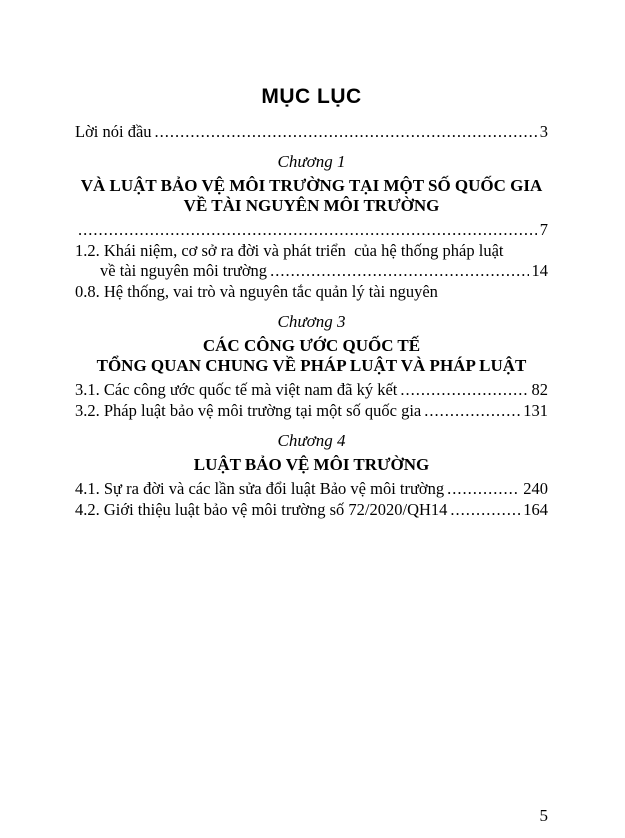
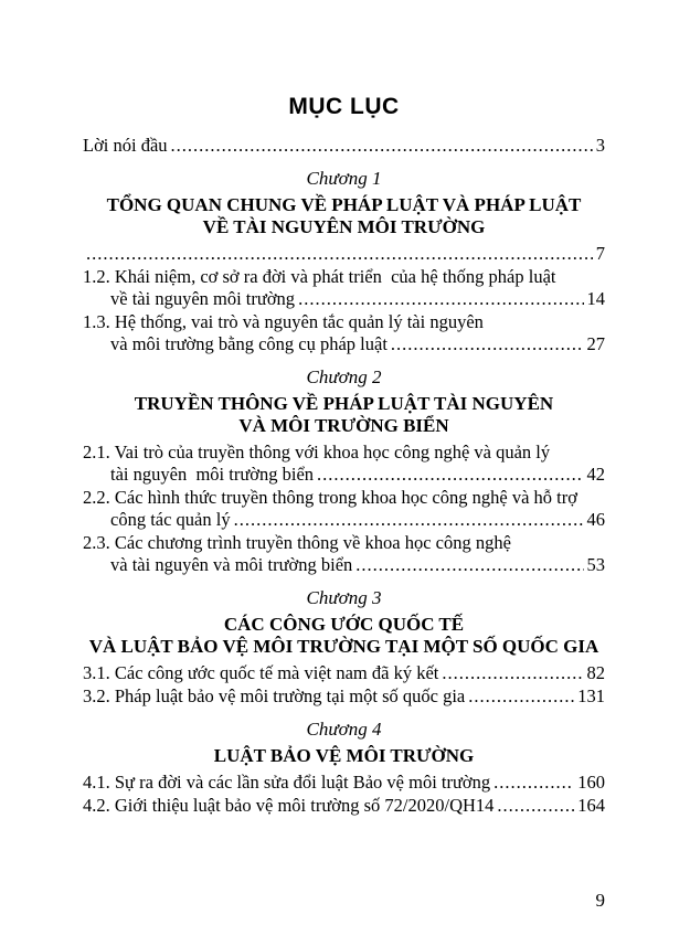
  MỤC LỤC
  Lời nói đầu
  3
  Chương 1
- VÀ LUẬT BẢO VỆ MÔI TRƯỜNG TẠI MỘT SỐ QUỐC GIA
+ TỔNG QUAN CHUNG VỀ PHÁP LUẬT VÀ PHÁP LUẬT
  VỀ TÀI NGUYÊN MÔI TRƯỜNG
  7
  1.2. Khái niệm, cơ sở ra đời và phát triển của hệ thống pháp luật
  về tài nguyên môi trường
  14
- 0.8. Hệ thống, vai trò và nguyên tắc quản lý tài nguyên
+ 1.3. Hệ thống, vai trò và nguyên tắc quản lý tài nguyên
+ và môi trường bằng công cụ pháp luật
+ 27
+ Chương 2
+ TRUYỀN THÔNG VỀ PHÁP LUẬT TÀI NGUYÊN
+ VÀ MÔI TRƯỜNG BIỂN
+ 2.1. Vai trò của truyền thông với khoa học công nghệ và quản lý
+ tài nguyên môi trường biển
+ 42
+ 2.2. Các hình thức truyền thông trong khoa học công nghệ và hỗ trợ
+ công tác quản lý
+ 46
+ 2.3. Các chương trình truyền thông về khoa học công nghệ
+ và tài nguyên và môi trường biển
+ 53
  Chương 3
  CÁC CÔNG ƯỚC QUỐC TẾ
- TỔNG QUAN CHUNG VỀ PHÁP LUẬT VÀ PHÁP LUẬT
+ VÀ LUẬT BẢO VỆ MÔI TRƯỜNG TẠI MỘT SỐ QUỐC GIA
  3.1. Các công ước quốc tế mà việt nam đã ký kết
  82
  3.2. Pháp luật bảo vệ môi trường tại một số quốc gia
  131
  Chương 4
  LUẬT BẢO VỆ MÔI TRƯỜNG
  4.1. Sự ra đời và các lần sửa đổi luật Bảo vệ môi trường
- 240
+ 160
  4.2. Giới thiệu luật bảo vệ môi trường số 72/2020/QH14
  164
- 5
+ 9
